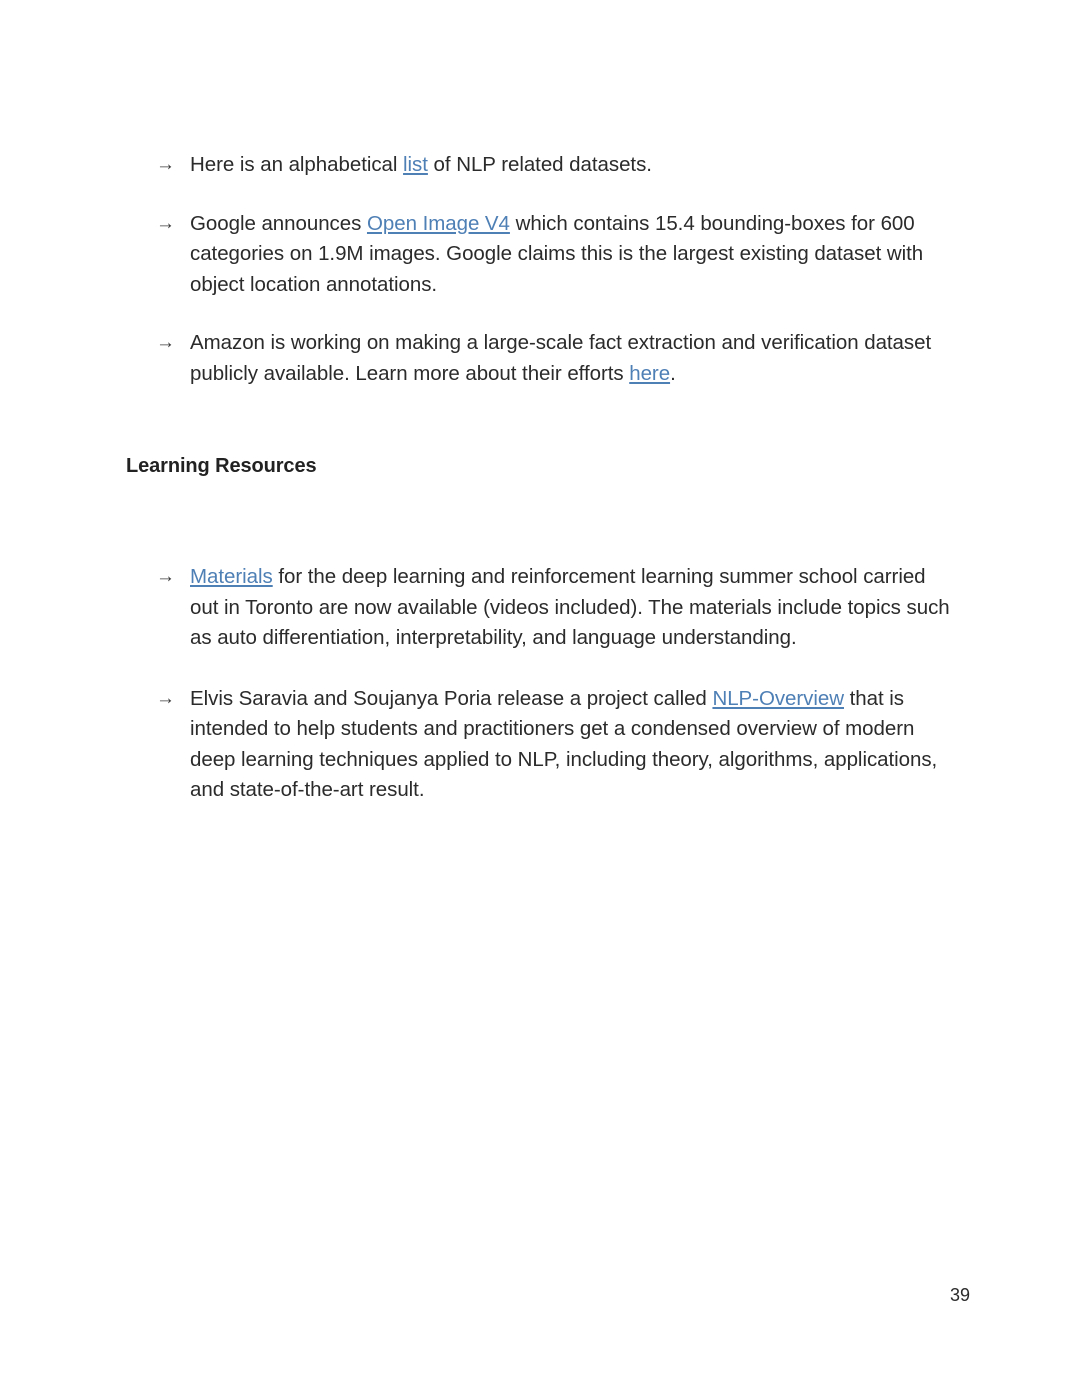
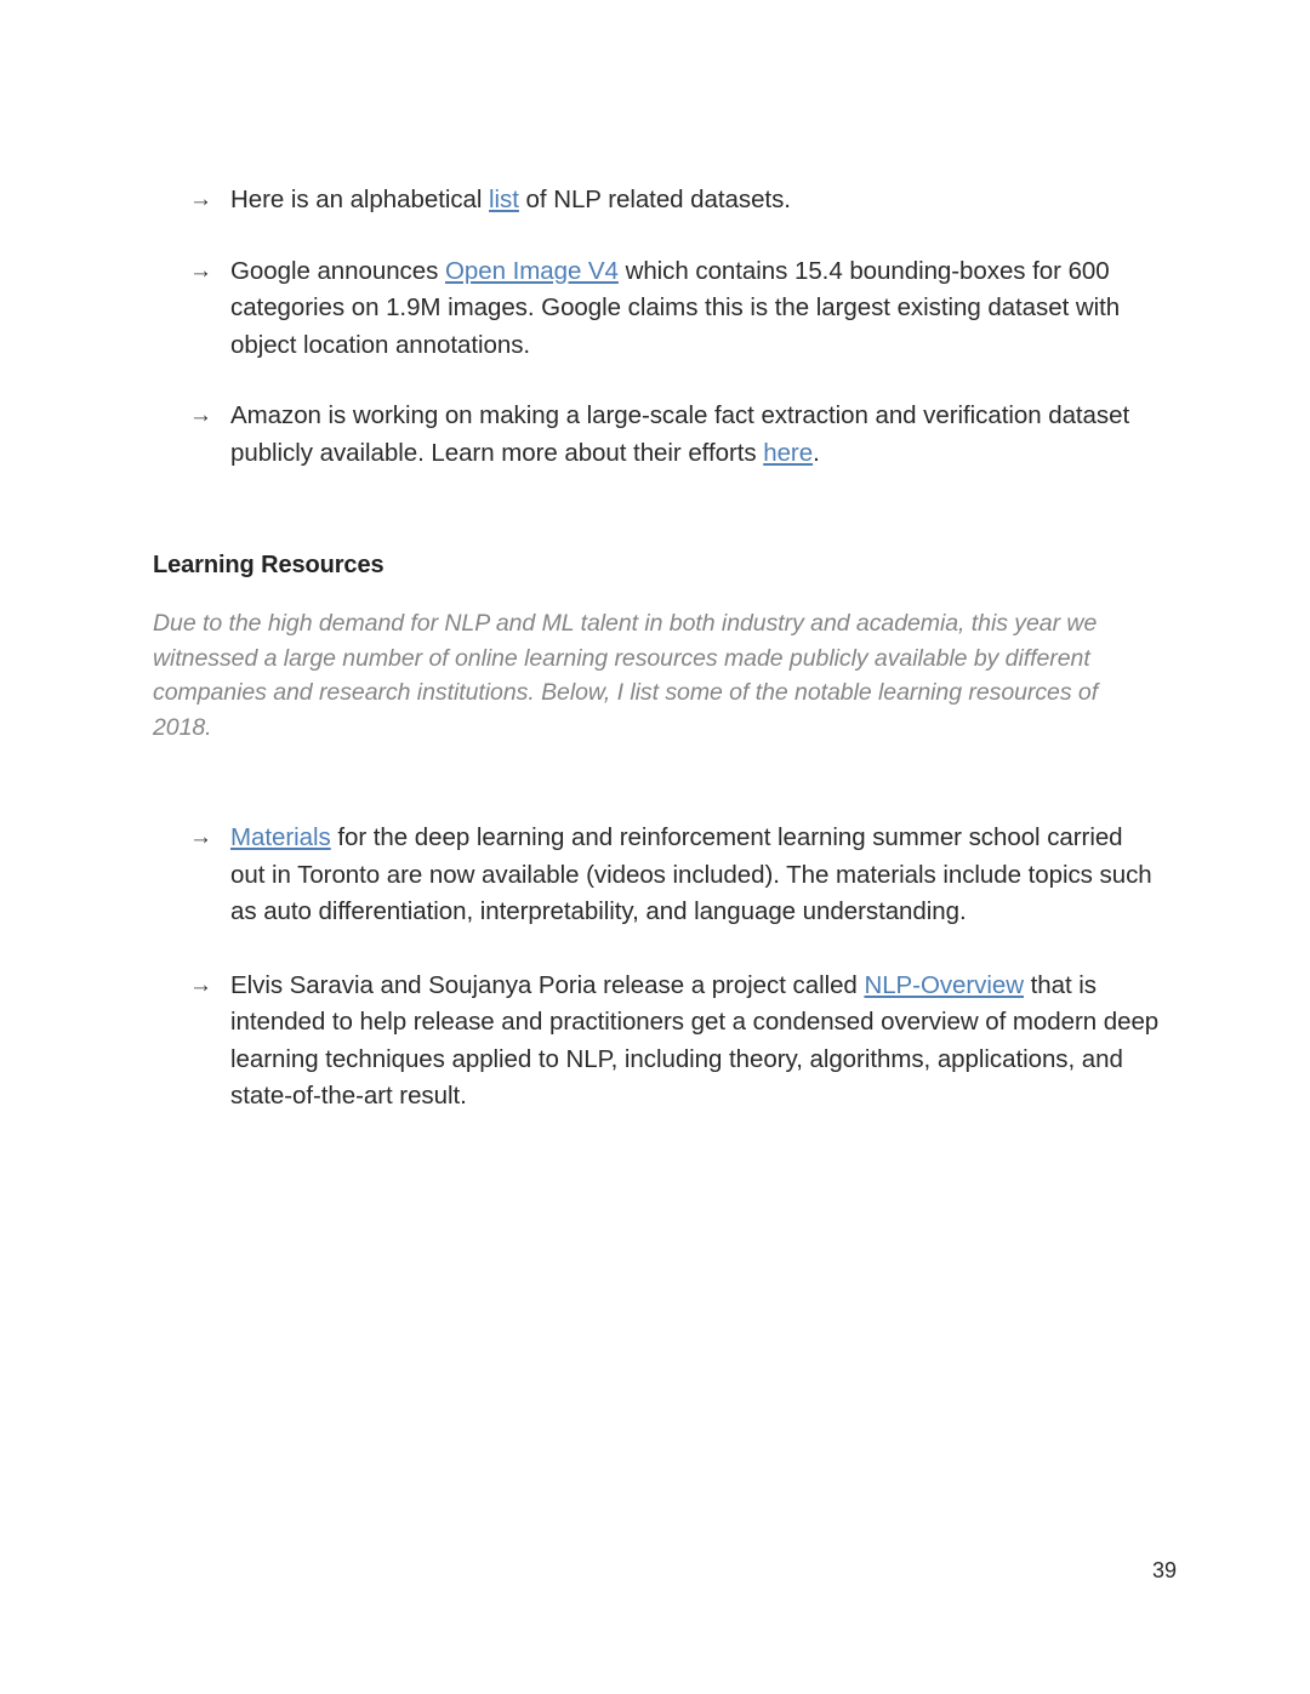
  →
  Here is an alphabetical list of NLP related datasets.
  →
  Google announces Open Image V4 which contains 15.4 bounding-boxes for 600 categories on 1.9M images. Google claims this is the largest existing dataset with object location annotations.
  →
  Amazon is working on making a large-scale fact extraction and verification dataset publicly available. Learn more about their efforts here.
  Learning Resources
+ Due to the high demand for NLP and ML talent in both industry and academia, this year we witnessed a large number of online learning resources made publicly available by different companies and research institutions. Below, I list some of the notable learning resources of 2018.
  →
  Materials for the deep learning and reinforcement learning summer school carried out in Toronto are now available (videos included). The materials include topics such as auto differentiation, interpretability, and language understanding.
  →
- Elvis Saravia and Soujanya Poria release a project called NLP-Overview that is intended to help students and practitioners get a condensed overview of modern deep learning techniques applied to NLP, including theory, algorithms, applications, and state-of-the-art result.
+ Elvis Saravia and Soujanya Poria release a project called NLP-Overview that is intended to help release and practitioners get a condensed overview of modern deep learning techniques applied to NLP, including theory, algorithms, applications, and state-of-the-art result.
  39
